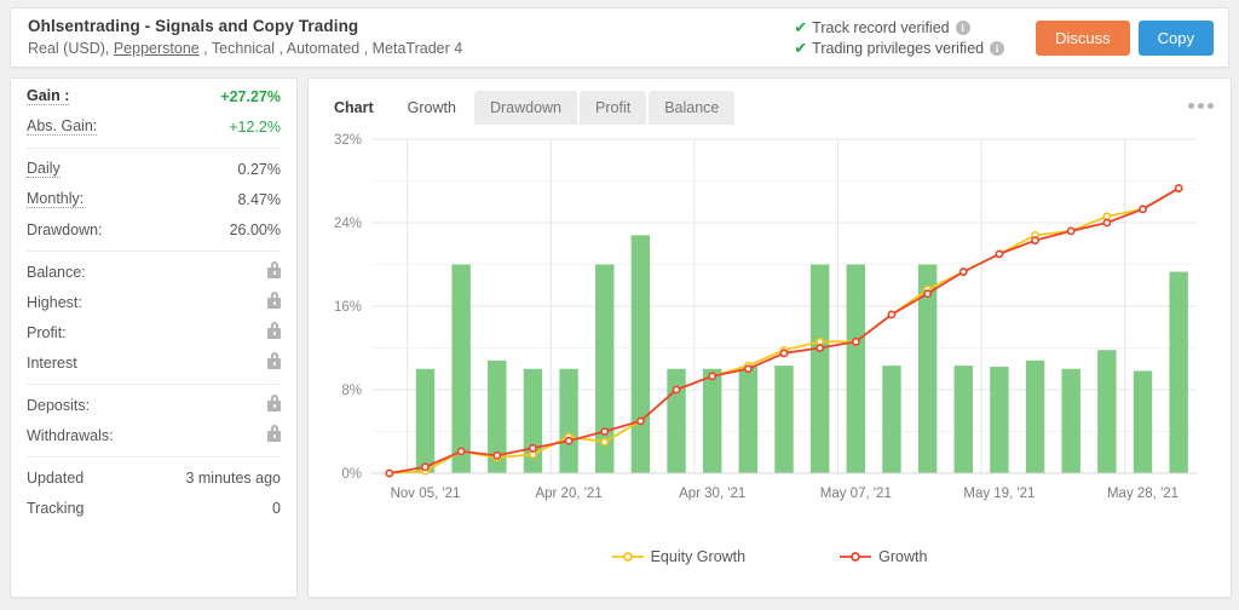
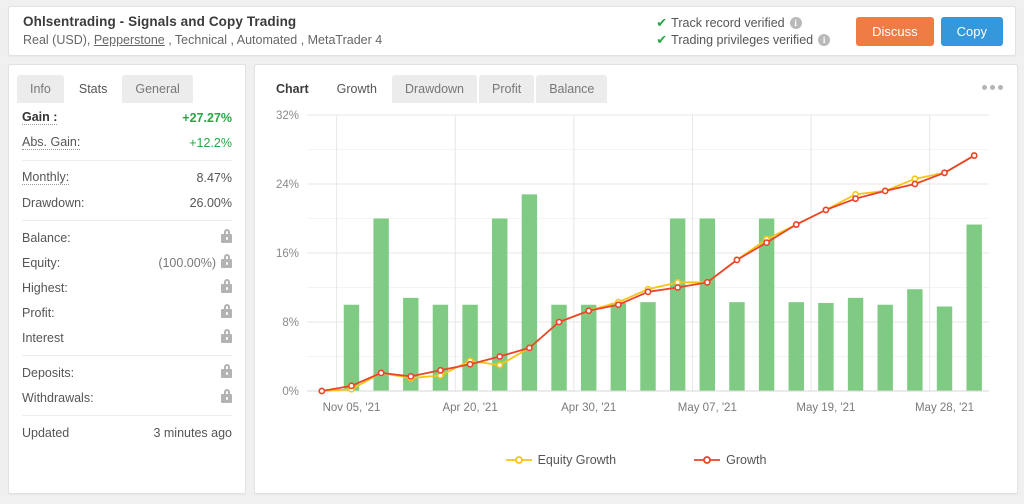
  Ohlsentrading - Signals and Copy Trading
  Real (USD), Pepperstone , Technical , Automated , MetaTrader 4
  ✔
  Track record verified
  i
  ✔
  Trading privileges verified
  i
  Discuss
  Copy
+ Info
+ Stats
+ General
  Gain :
  +27.27%
  Abs. Gain:
  +12.2%
- Daily
- 0.27%
  Monthly:
  8.47%
  Drawdown:
  26.00%
  Balance:
+ Equity:
+ (100.00%)
  Highest:
  Profit:
  Interest
  Deposits:
  Withdrawals:
  Updated
  3 minutes ago
- Tracking
- 0
  Chart
  Growth
  Drawdown
  Profit
  Balance
  0%
  8%
  16%
  24%
  32%
  Nov 05, '21
  Apr 20, '21
  Apr 30, '21
  May 07, '21
  May 19, '21
  May 28, '21
  Equity Growth
  Growth
